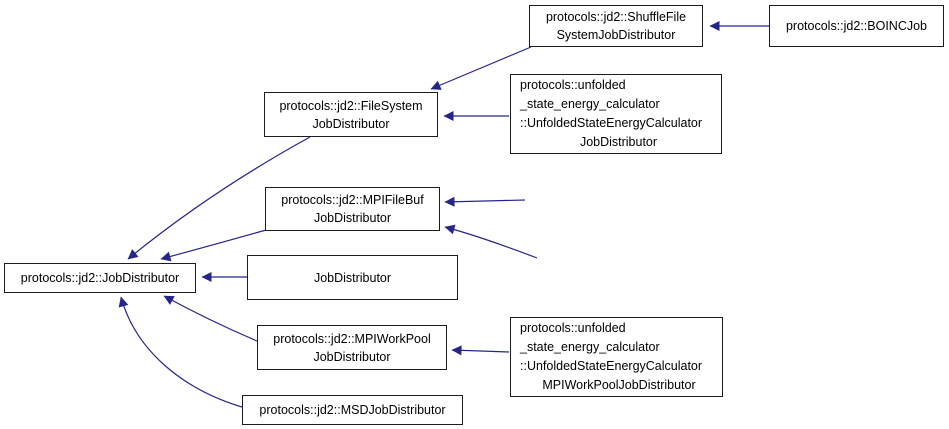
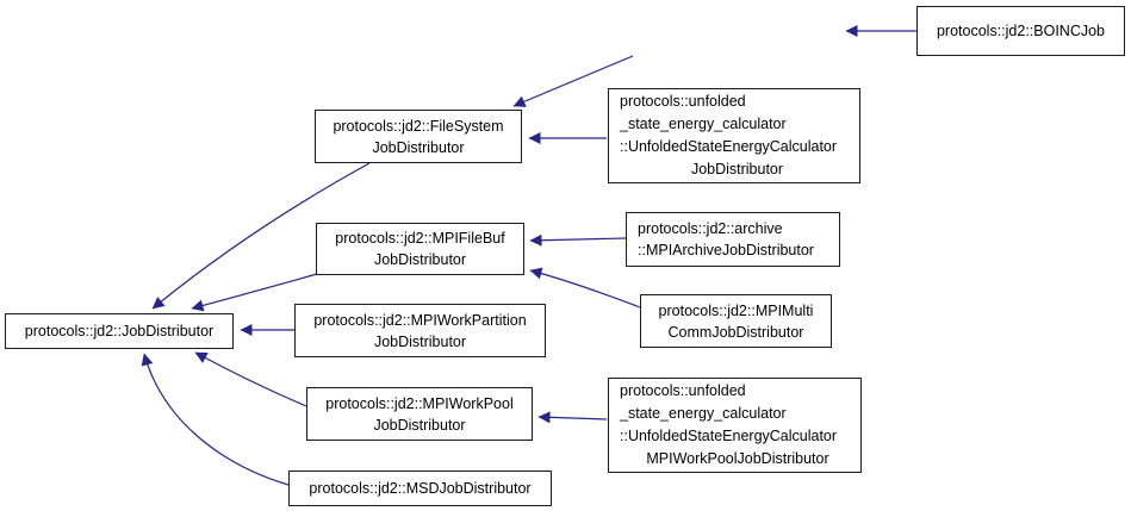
  protocols::jd2::JobDistributor
  protocols::jd2::FileSystem
  JobDistributor
  protocols::jd2::MPIFileBuf
  JobDistributor
+ protocols::jd2::MPIWorkPartition
  JobDistributor
  protocols::jd2::MPIWorkPool
  JobDistributor
  protocols::jd2::MSDJobDistributor
- protocols::jd2::ShuffleFile
- SystemJobDistributor
  protocols::jd2::BOINCJob
  protocols::unfolded
  _state_energy_calculator
  ::UnfoldedStateEnergyCalculator
  JobDistributor
+ protocols::jd2::archive
+ ::MPIArchiveJobDistributor
+ protocols::jd2::MPIMulti
+ CommJobDistributor
  protocols::unfolded
  _state_energy_calculator
  ::UnfoldedStateEnergyCalculator
  MPIWorkPoolJobDistributor
